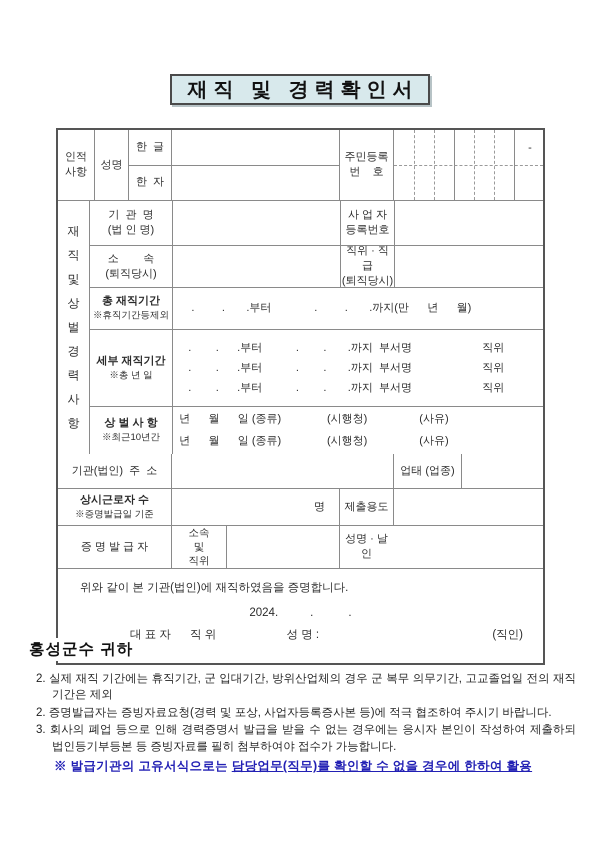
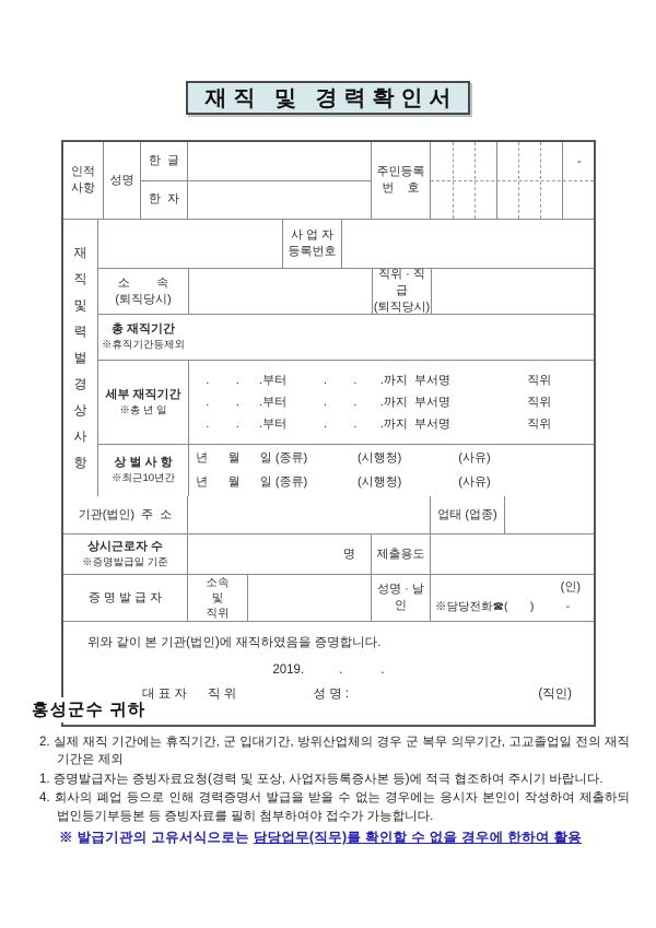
  재직 및 경력확인서
  인적
  사항
  성명
  한 글
  한 자
  주민등록
  번 호
  -
  재
  직
  및
- 상
+ 력
  벌
  경
- 력
+ 상
  사
  항
- 기 관 명
- (법 인 명)
  사 업 자
  등록번호
  소 속
  (퇴직당시)
  직위 · 직급
  (퇴직당시)
  총 재직기간
  ※휴직기간등제외
- . . .부터 . . .까지(만 년 월)
  세부 재직기간
  ※총 년 일
  . . .부터 . . .까지 부서명 직위
  . . .부터 . . .까지 부서명 직위
  . . .부터 . . .까지 부서명 직위
  상 벌 사 항
  ※최근10년간
  년 월 일 (종류) (시행청) (사유)
  년 월 일 (종류) (시행청) (사유)
  기관(법인) 주 소
  업태 (업종)
  상시근로자 수
  ※증명발급일 기준
  명
  제출용도
  증 명 발 급 자
  소속
  및
  직위
  성명 · 날인
+ (인)
+ ※담당전화☎( ) -
  위와 같이 본 기관(법인)에 재직하였음을 증명합니다.
- 2024. . .
+ 2019. . .
  대 표 자 직 위 성 명 :
  (직인)
  홍성군수 귀하
  2. 실제 재직 기간에는 휴직기간, 군 입대기간, 방위산업체의 경우 군 복무 의무기간, 고교졸업일 전의 재직기간은 제외
- 2. 증명발급자는 증빙자료요청(경력 및 포상, 사업자등록증사본 등)에 적극 협조하여 주시기 바랍니다.
+ 1. 증명발급자는 증빙자료요청(경력 및 포상, 사업자등록증사본 등)에 적극 협조하여 주시기 바랍니다.
- 3. 회사의 폐업 등으로 인해 경력증명서 발급을 받을 수 없는 경우에는 응시자 본인이 작성하여 제출하되 법인등기부등본 등 증빙자료를 필히 첨부하여야 접수가 가능합니다.
+ 4. 회사의 폐업 등으로 인해 경력증명서 발급을 받을 수 없는 경우에는 응시자 본인이 작성하여 제출하되 법인등기부등본 등 증빙자료를 필히 첨부하여야 접수가 가능합니다.
  ※ 발급기관의 고유서식으로는 담당업무(직무)를 확인할 수 없을 경우에 한하여 활용
